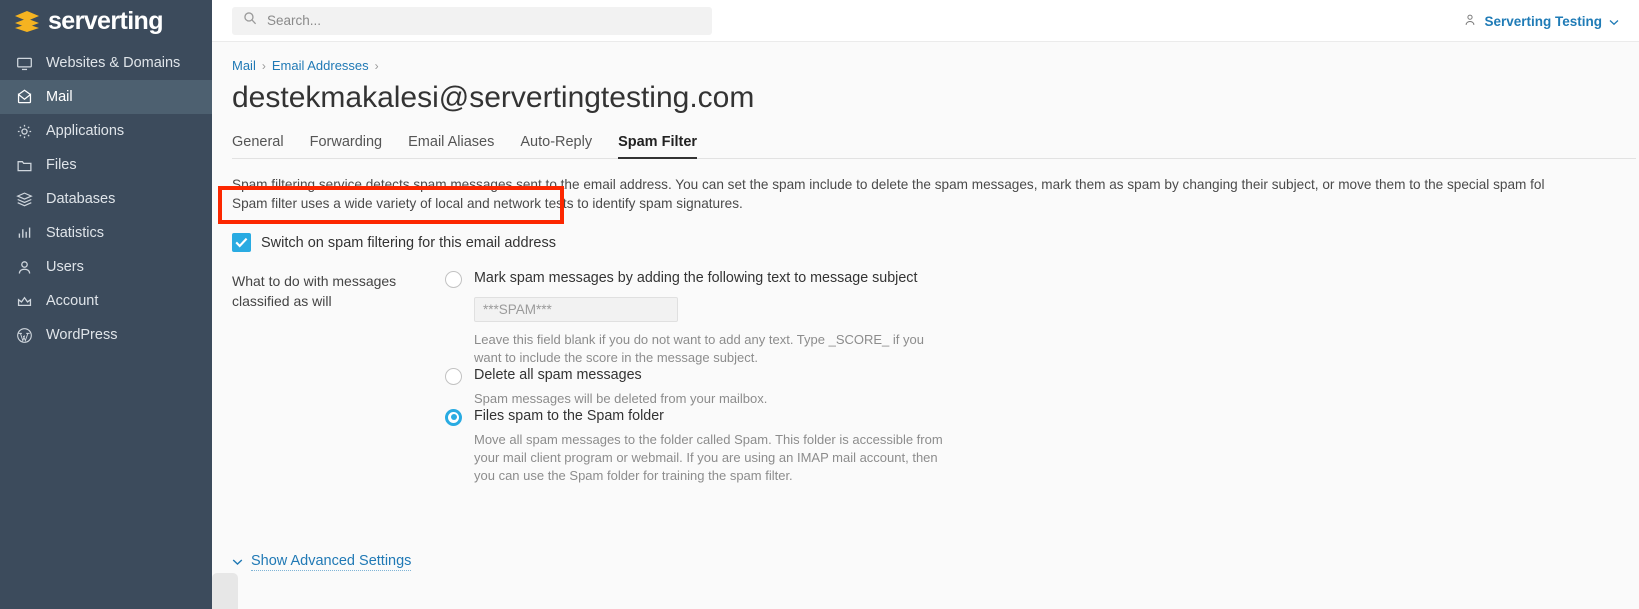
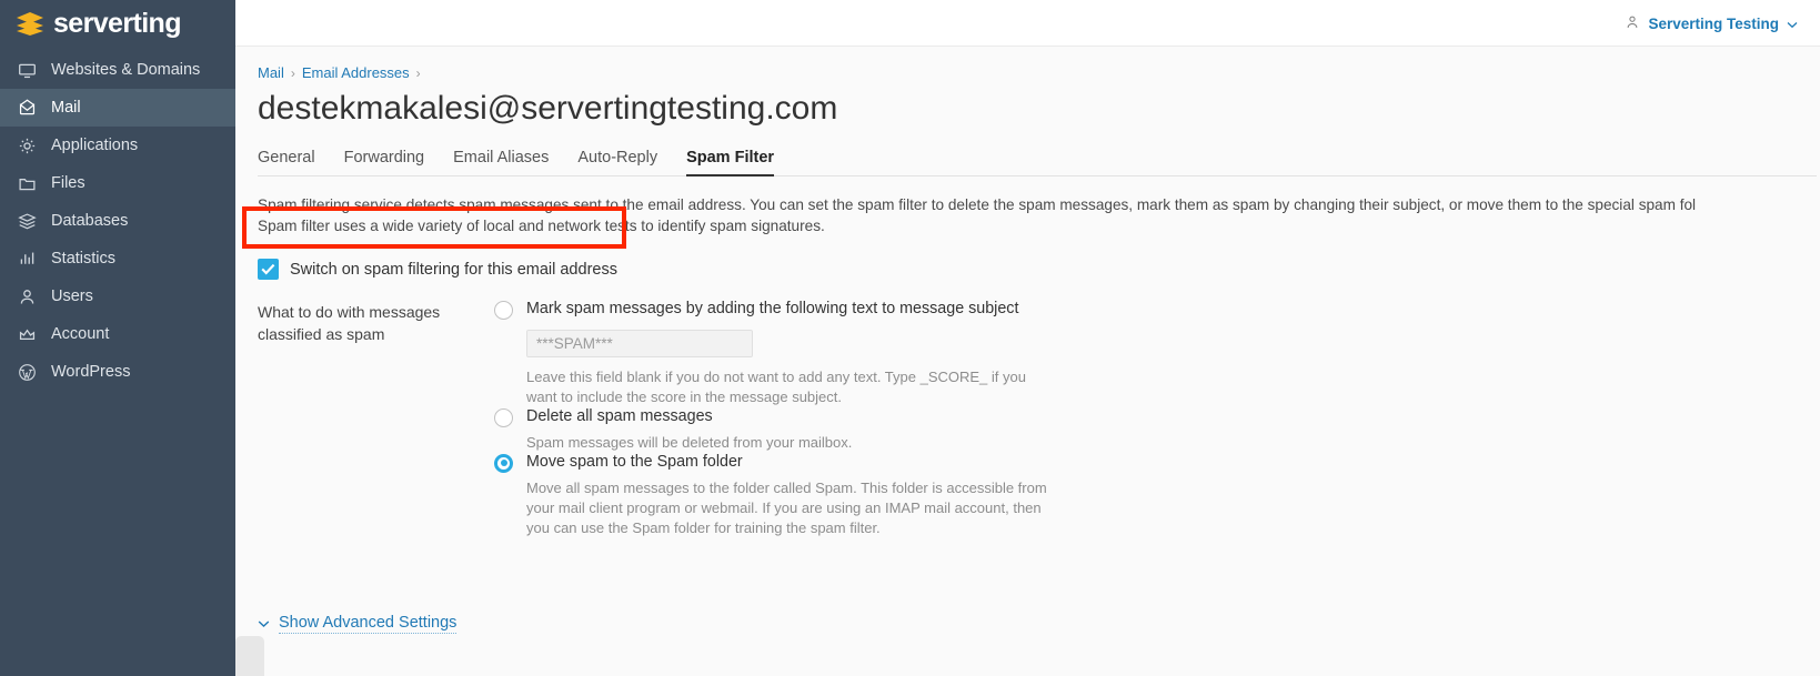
  serverting
  Websites & Domains
  Mail
  Applications
  Files
  Databases
  Statistics
  Users
  Account
  WordPress
- Search...
  Serverting Testing
  Mail
  ›
  Email Addresses
  ›
  destekmakalesi@servertingtesting.com
  General
  Forwarding
  Email Aliases
  Auto-Reply
  Spam Filter
- Spam filtering service detects spam messages sent to the email address. You can set the spam include to delete the spam messages, mark them as spam by changing their subject, or move them to the special spam fol
+ Spam filtering service detects spam messages sent to the email address. You can set the spam filter to delete the spam messages, mark them as spam by changing their subject, or move them to the special spam fol
  Spam filter uses a wide variety of local and network tests to identify spam signatures.
  Switch on spam filtering for this email address
- What to do with messages classified as will
+ What to do with messages classified as spam
  Mark spam messages by adding the following text to message subject
  ***SPAM***
  Leave this field blank if you do not want to add any text. Type _SCORE_ if you want to include the score in the message subject.
  Delete all spam messages
  Spam messages will be deleted from your mailbox.
- Files spam to the Spam folder
+ Move spam to the Spam folder
  Move all spam messages to the folder called Spam. This folder is accessible from your mail client program or webmail. If you are using an IMAP mail account, then you can use the Spam folder for training the spam filter.
  Show Advanced Settings
